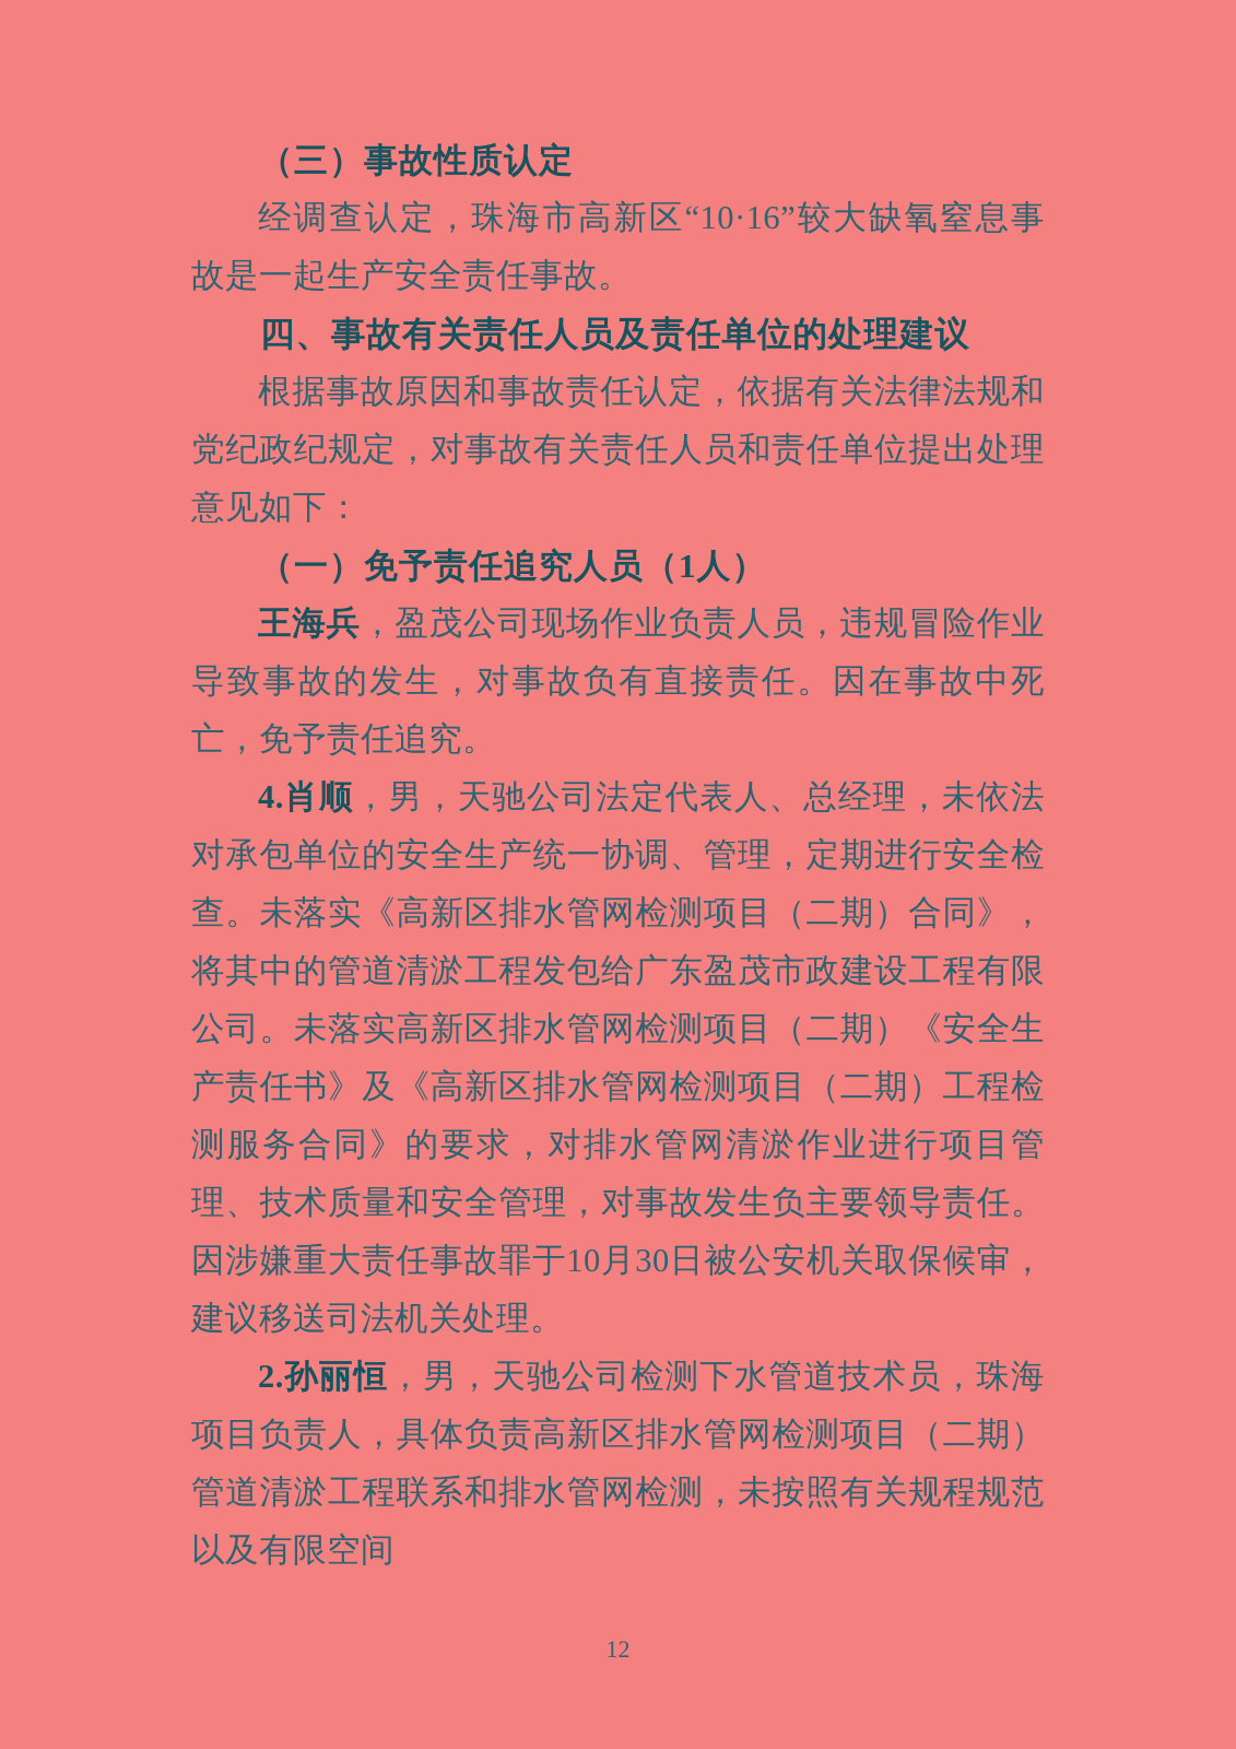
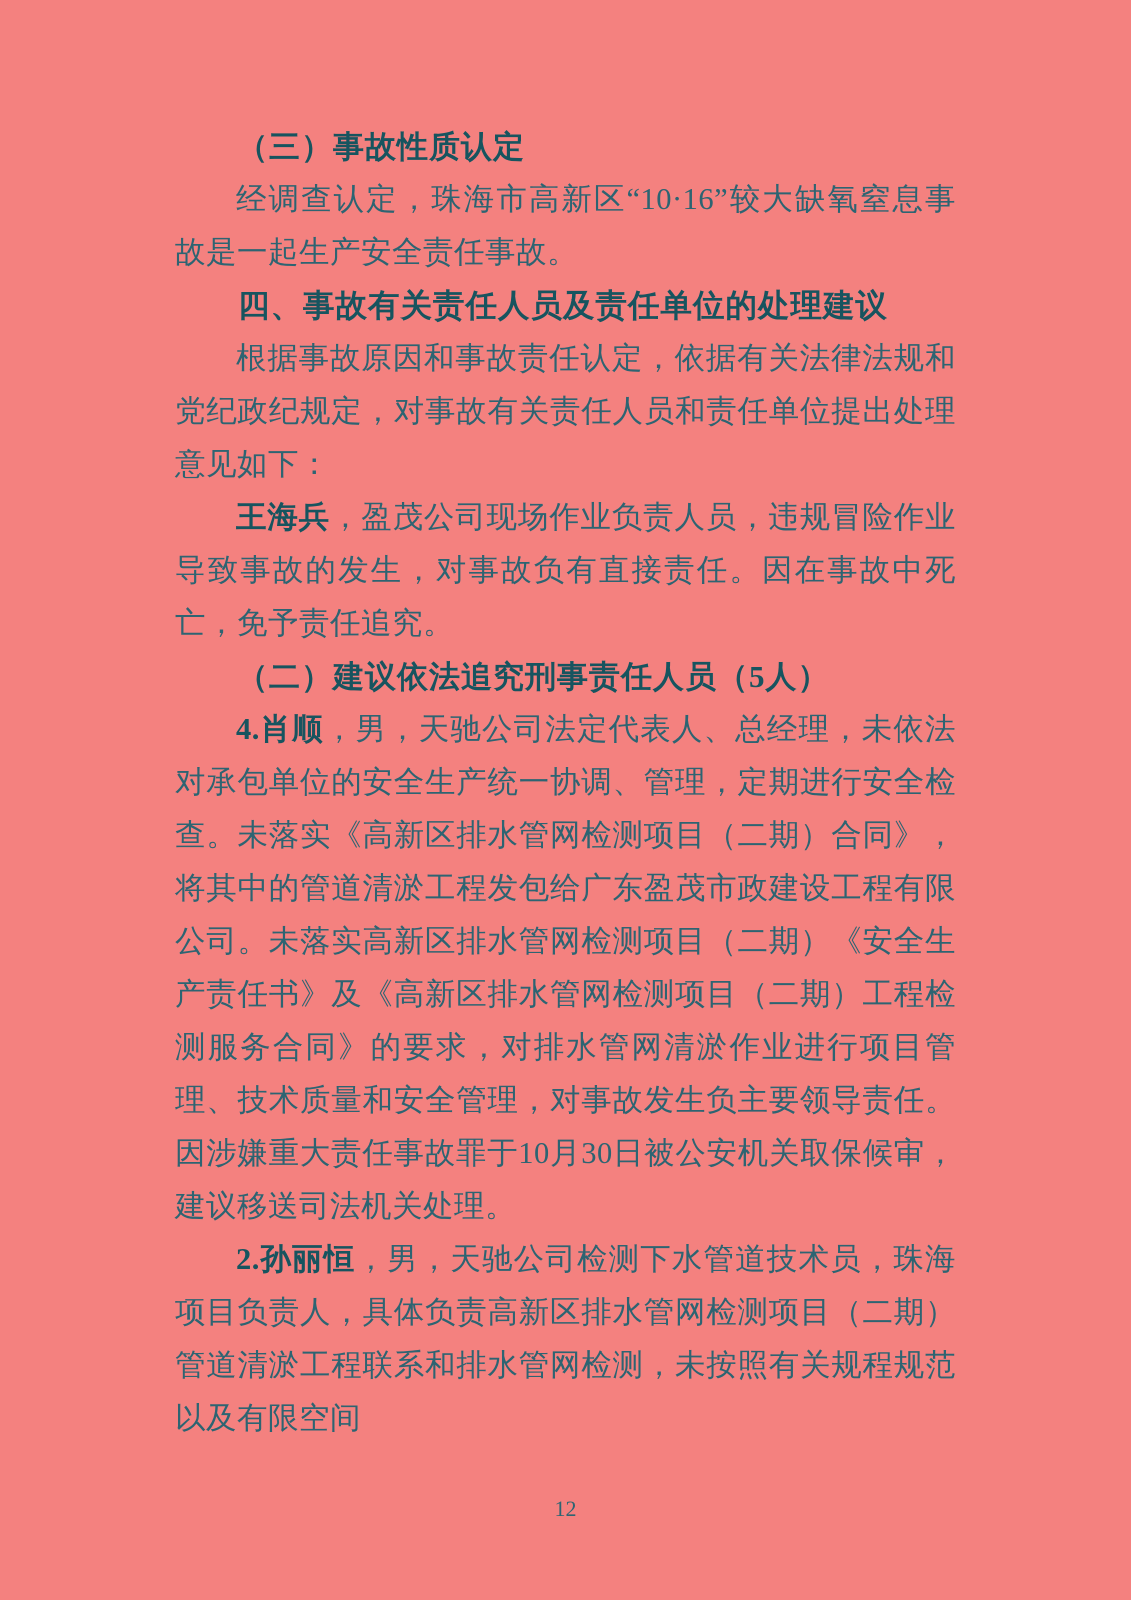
  （三）事故性质认定
  经调查认定，珠海市高新区“10·16”较大缺氧窒息事故是一起生产安全责任事故。
  四、事故有关责任人员及责任单位的处理建议
  根据事故原因和事故责任认定，依据有关法律法规和党纪政纪规定，对事故有关责任人员和责任单位提出处理意见如下：
- （一）免予责任追究人员（1人）
  王海兵，盈茂公司现场作业负责人员，违规冒险作业导致事故的发生，对事故负有直接责任。因在事故中死亡，免予责任追究。
+ （二）建议依法追究刑事责任人员（5人）
  4.肖顺，男，天驰公司法定代表人、总经理，未依法对承包单位的安全生产统一协调、管理，定期进行安全检查。未落实《高新区排水管网检测项目（二期）合同》，将其中的管道清淤工程发包给广东盈茂市政建设工程有限公司。未落实高新区排水管网检测项目（二期）《安全生产责任书》及《高新区排水管网检测项目（二期）工程检测服务合同》的要求，对排水管网清淤作业进行项目管理、技术质量和安全管理，对事故发生负主要领导责任。因涉嫌重大责任事故罪于10月30日被公安机关取保候审，建议移送司法机关处理。
  2.孙丽恒，男，天驰公司检测下水管道技术员，珠海项目负责人，具体负责高新区排水管网检测项目（二期）管道清淤工程联系和排水管网检测，未按照有关规程规范以及有限空间
  12
